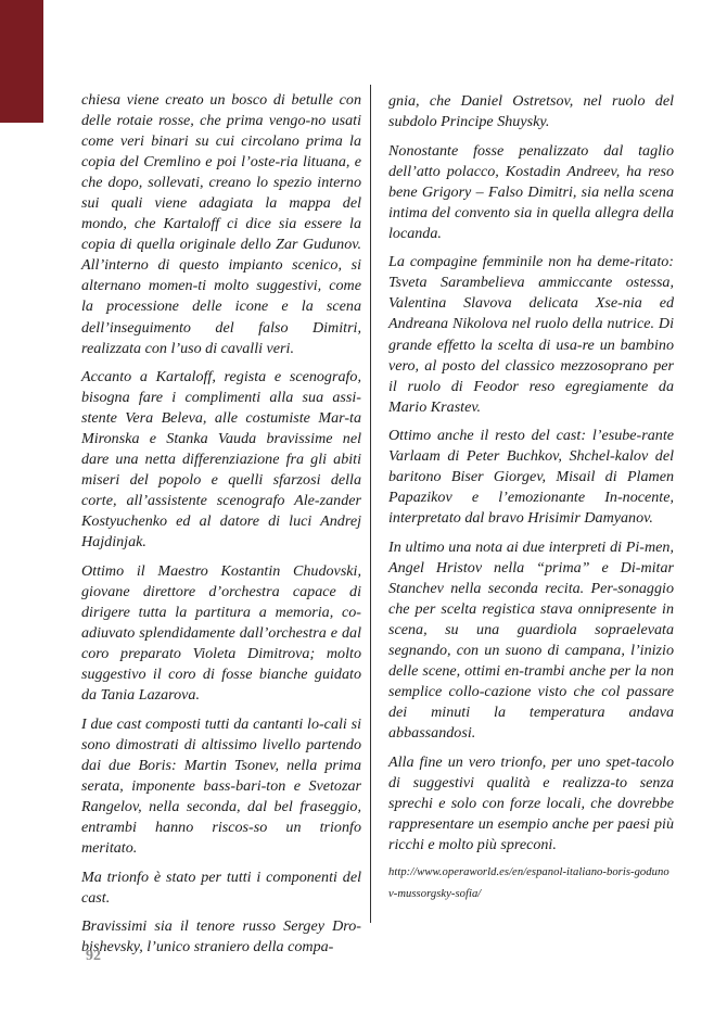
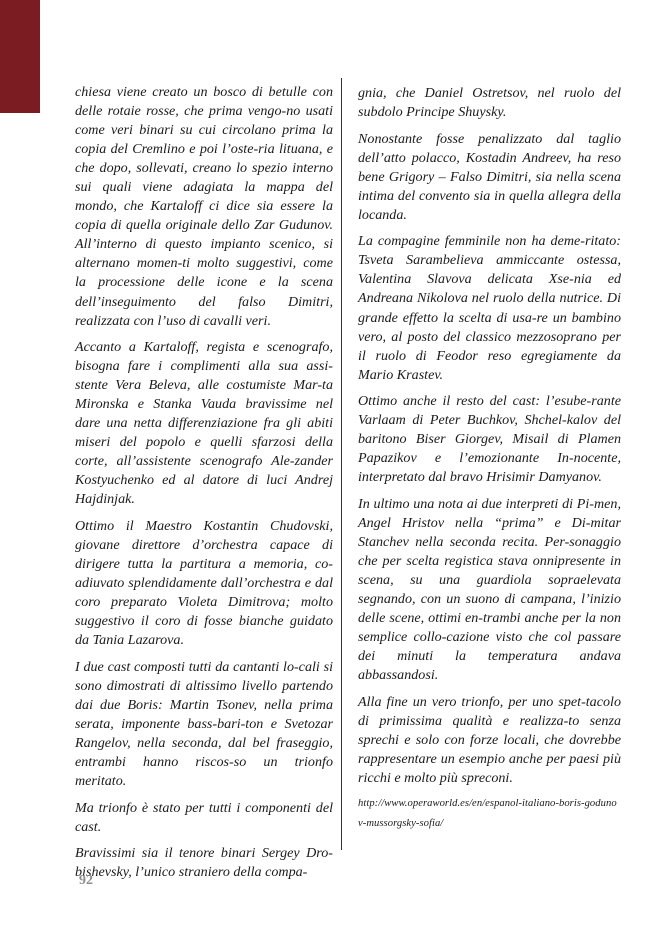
  chiesa viene creato un bosco di betulle con delle rotaie rosse, che prima vengo-no usati come veri binari su cui circolano prima la copia del Cremlino e poi l’oste-ria lituana, e che dopo, sollevati, creano lo spezio interno sui quali viene adagiata la mappa del mondo, che Kartaloff ci dice sia essere la copia di quella originale dello Zar Gudunov. All’interno di questo impianto scenico, si alternano momen-ti molto suggestivi, come la processione delle icone e la scena dell’inseguimento del falso Dimitri, realizzata con l’uso di cavalli veri.
  Accanto a Kartaloff, regista e scenografo, bisogna fare i complimenti alla sua assi-stente Vera Beleva, alle costumiste Mar-ta Mironska e Stanka Vauda bravissime nel dare una netta differenziazione fra gli abiti miseri del popolo e quelli sfarzosi della corte, all’assistente scenografo Ale-zander Kostyuchenko ed al datore di luci Andrej Hajdinjak.
  Ottimo il Maestro Kostantin Chudovski, giovane direttore d’orchestra capace di dirigere tutta la partitura a memoria, co-adiuvato splendidamente dall’orchestra e dal coro preparato Violeta Dimitrova; molto suggestivo il coro di fosse bianche guidato da Tania Lazarova.
  I due cast composti tutti da cantanti lo-cali si sono dimostrati di altissimo livello partendo dai due Boris: Martin Tsonev, nella prima serata, imponente bass-bari-ton e Svetozar Rangelov, nella seconda, dal bel fraseggio, entrambi hanno riscos-so un trionfo meritato.
  Ma trionfo è stato per tutti i componenti del cast.
- Bravissimi sia il tenore russo Sergey Dro-bishevsky, l’unico straniero della compa-
+ Bravissimi sia il tenore binari Sergey Dro-bishevsky, l’unico straniero della compa-
  gnia, che Daniel Ostretsov, nel ruolo del subdolo Principe Shuysky.
  Nonostante fosse penalizzato dal taglio dell’atto polacco, Kostadin Andreev, ha reso bene Grigory – Falso Dimitri, sia nella scena intima del convento sia in quella allegra della locanda.
  La compagine femminile non ha deme-ritato: Tsveta Sarambelieva ammiccante ostessa, Valentina Slavova delicata Xse-nia ed Andreana Nikolova nel ruolo della nutrice. Di grande effetto la scelta di usa-re un bambino vero, al posto del classico mezzosoprano per il ruolo di Feodor reso egregiamente da Mario Krastev.
  Ottimo anche il resto del cast: l’esube-rante Varlaam di Peter Buchkov, Shchel-kalov del baritono Biser Giorgev, Misail di Plamen Papazikov e l’emozionante In-nocente, interpretato dal bravo Hrisimir Damyanov.
  In ultimo una nota ai due interpreti di Pi-men, Angel Hristov nella “prima” e Di-mitar Stanchev nella seconda recita. Per-sonaggio che per scelta registica stava onnipresente in scena, su una guardiola sopraelevata segnando, con un suono di campana, l’inizio delle scene, ottimi en-trambi anche per la non semplice collo-cazione visto che col passare dei minuti la temperatura andava abbassandosi.
- Alla fine un vero trionfo, per uno spet-tacolo di suggestivi qualità e realizza-to senza sprechi e solo con forze locali, che dovrebbe rappresentare un esempio anche per paesi più ricchi e molto più spreconi.
+ Alla fine un vero trionfo, per uno spet-tacolo di primissima qualità e realizza-to senza sprechi e solo con forze locali, che dovrebbe rappresentare un esempio anche per paesi più ricchi e molto più spreconi.
  http://www.operaworld.es/en/espanol-italiano-boris-godunov-mussorgsky-sofia/
  92
